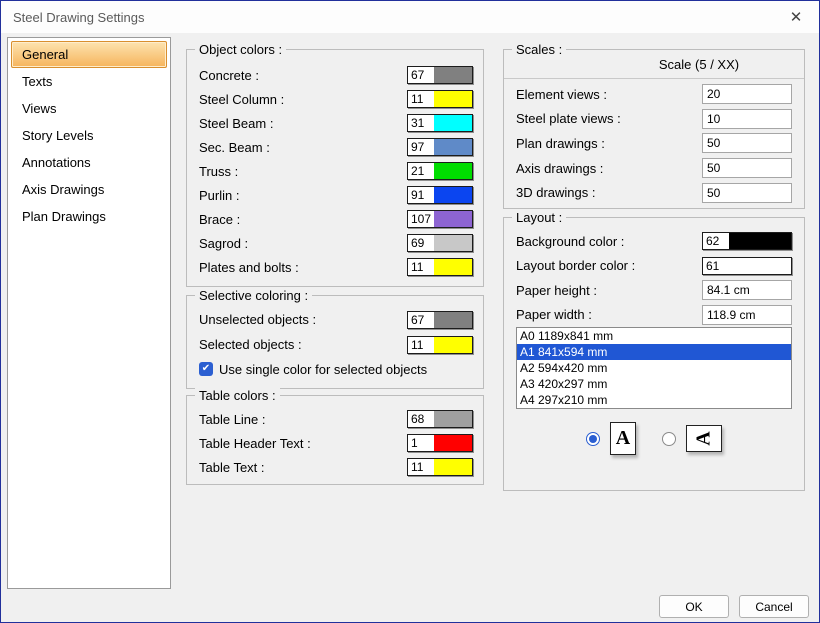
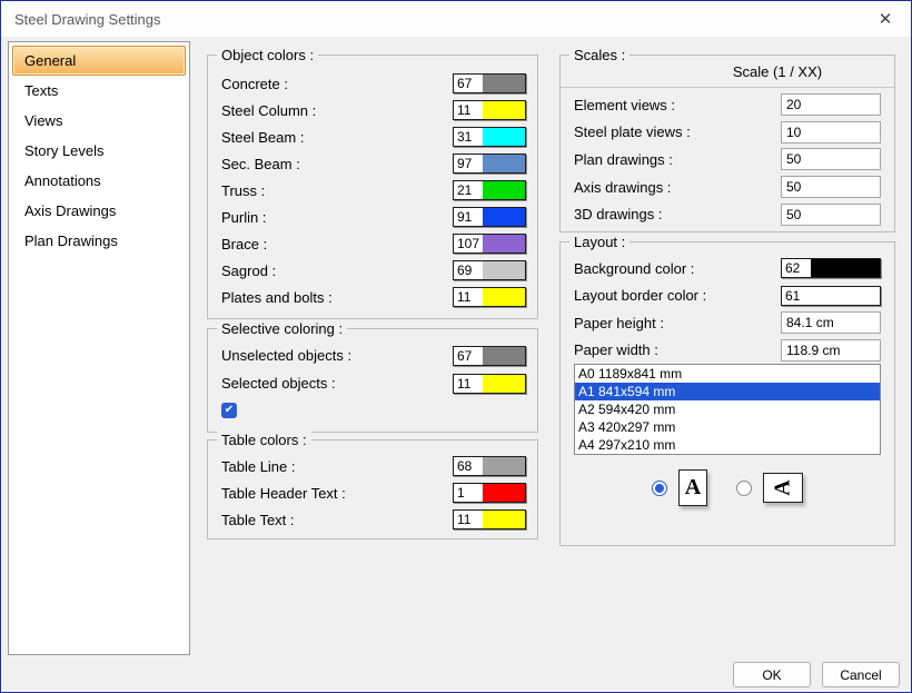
  Steel Drawing Settings
  ✕
  General
  Texts
  Views
  Story Levels
  Annotations
  Axis Drawings
  Plan Drawings
  Object colors :
  Concrete :
  67
  Steel Column :
  11
  Steel Beam :
  31
  Sec. Beam :
  97
  Truss :
  21
  Purlin :
  91
  Brace :
  107
  Sagrod :
  69
  Plates and bolts :
  11
  Selective coloring :
  Unselected objects :
  67
  Selected objects :
  11
  ✔
- Use single color for selected objects
  Table colors :
  Table Line :
  68
  Table Header Text :
  1
  Table Text :
  11
  Scales :
- Scale (5 / XX)
+ Scale (1 / XX)
  Element views :
  20
  Steel plate views :
  10
  Plan drawings :
  50
  Axis drawings :
  50
  3D drawings :
  50
  Layout :
  Background color :
  62
  Layout border color :
  61
  Paper height :
  84.1 cm
  Paper width :
  118.9 cm
  A0 1189x841 mm
  A1 841x594 mm
  A2 594x420 mm
  A3 420x297 mm
  A4 297x210 mm
  A
  OK
  Cancel
